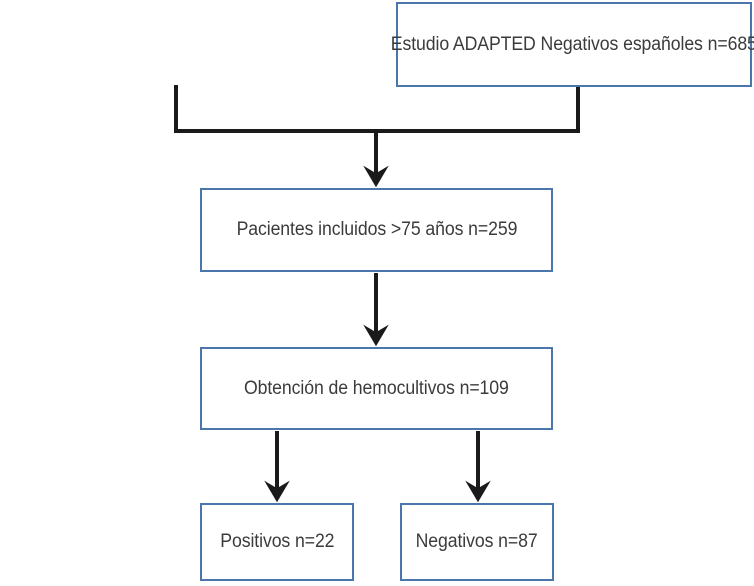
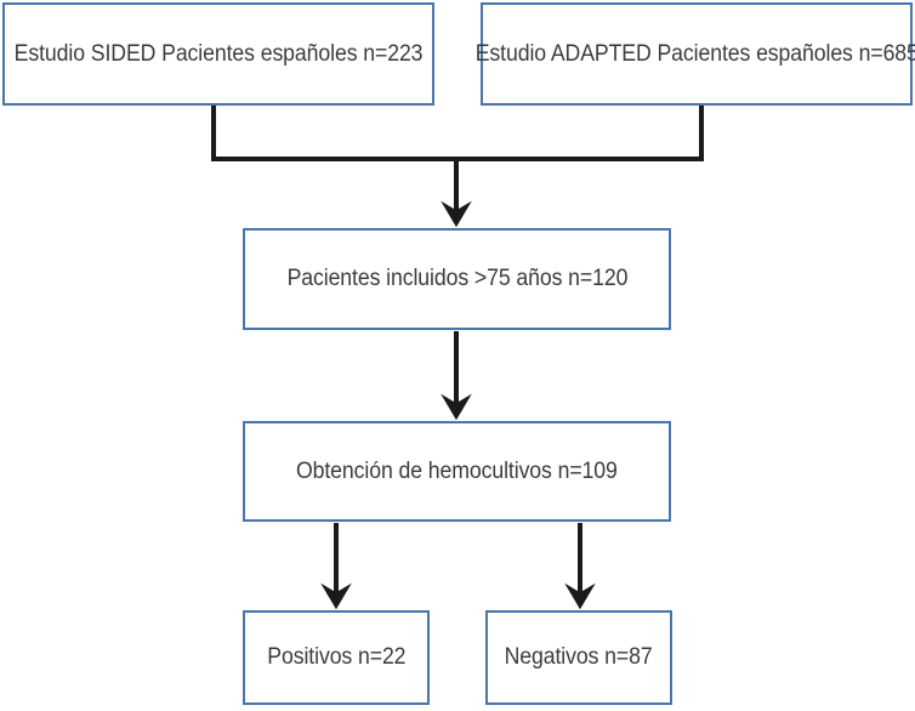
+ Estudio SIDED Pacientes españoles n=223
- Estudio ADAPTED Negativos españoles n=685
+ Estudio ADAPTED Pacientes españoles n=685
- Pacientes incluidos >75 años n=259
+ Pacientes incluidos >75 años n=120
  Obtención de hemocultivos n=109
  Positivos n=22
  Negativos n=87
